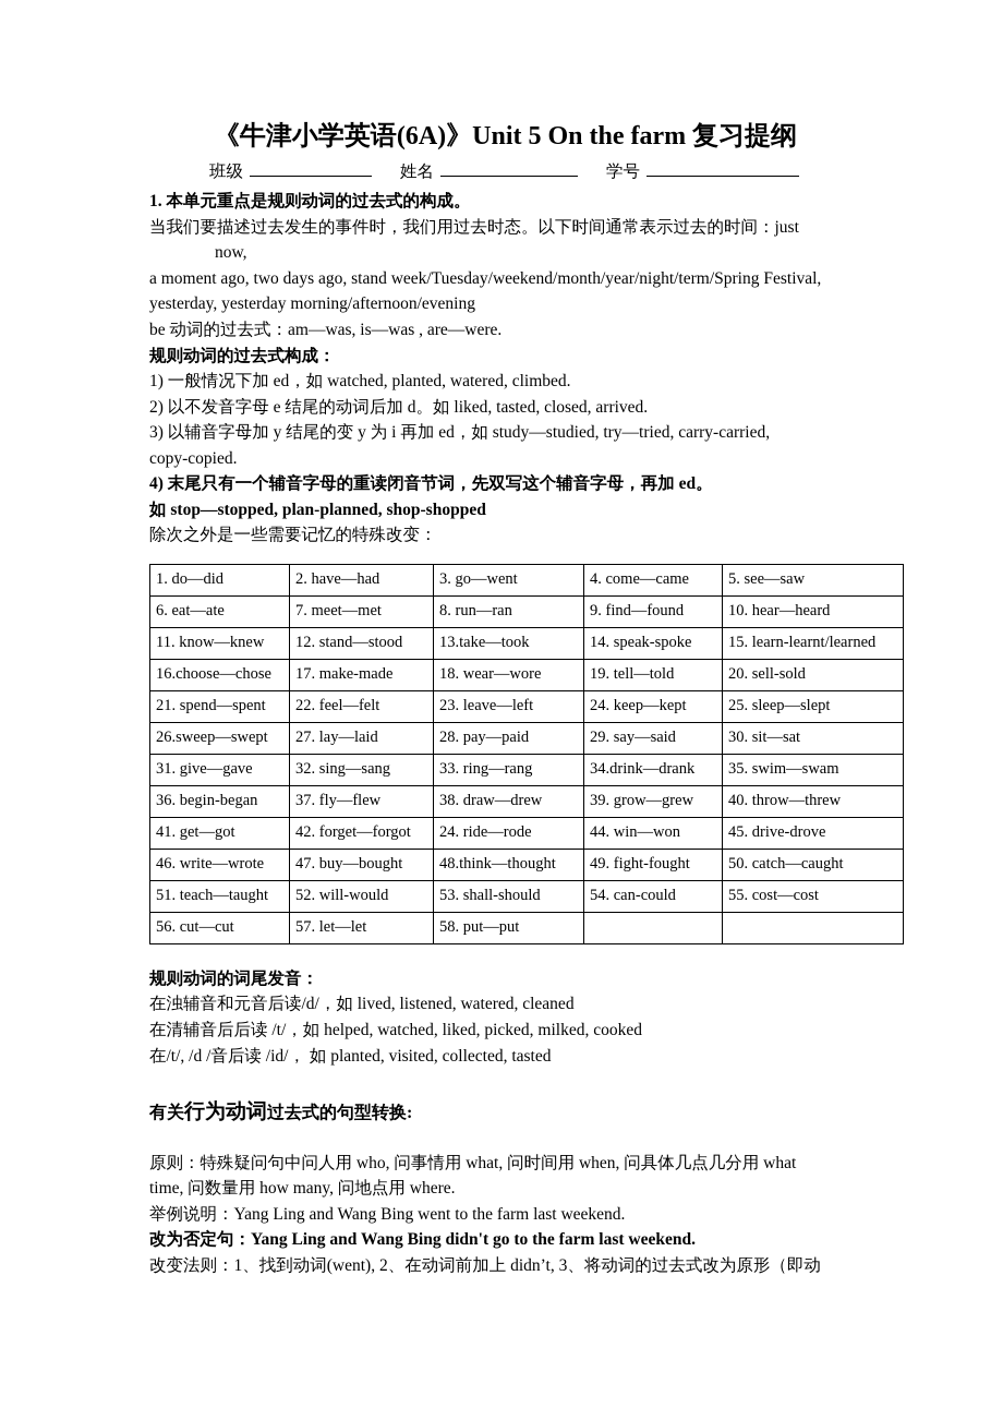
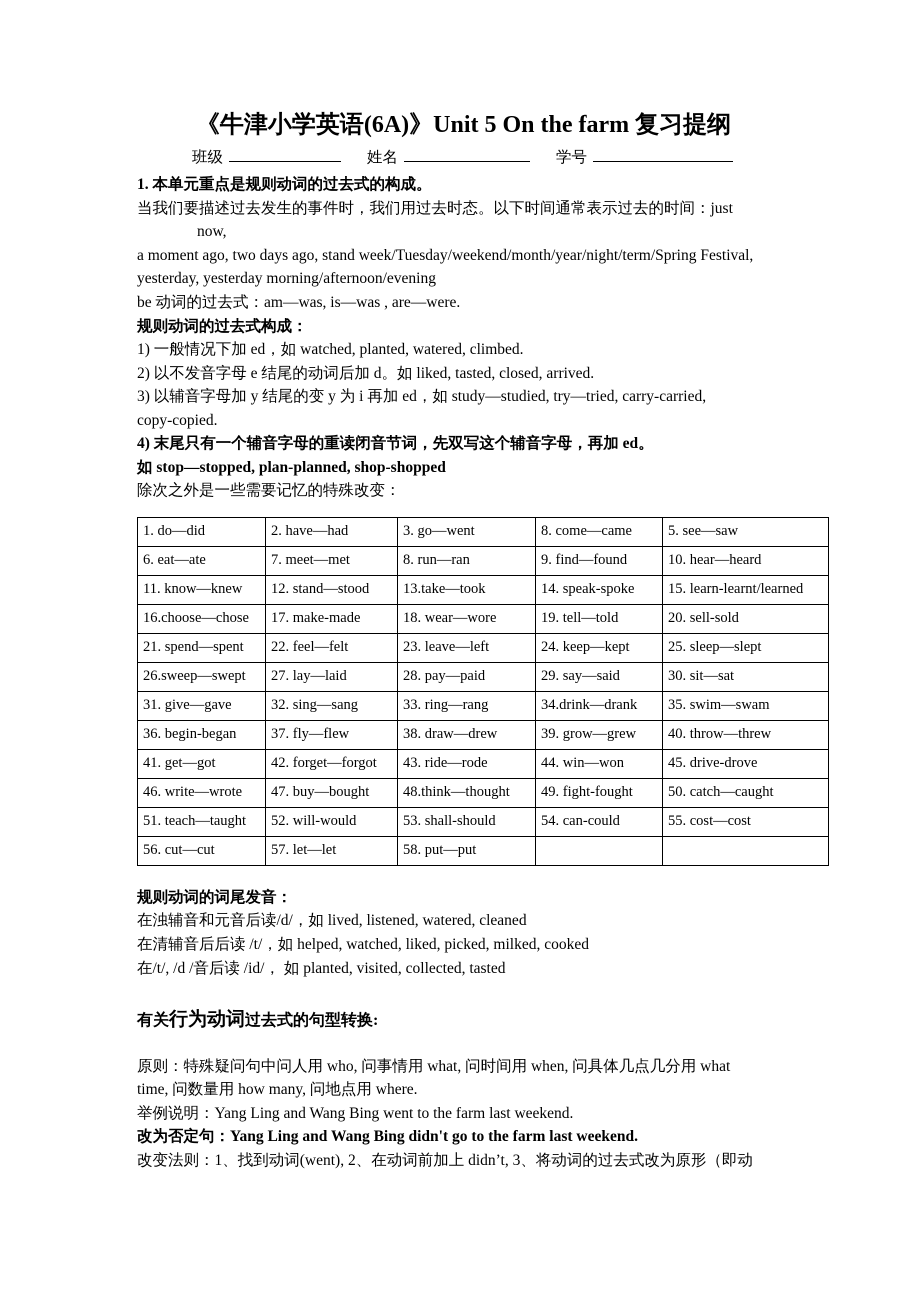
  《牛津小学英语(6A)》Unit 5 On the farm 复习提纲
  班级 姓名 学号
  1. 本单元重点是规则动词的过去式的构成。
  当我们要描述过去发生的事件时，我们用过去时态。以下时间通常表示过去的时间：just
  now,
  a moment ago, two days ago, stand week/Tuesday/weekend/month/year/night/term/Spring Festival,
  yesterday, yesterday morning/afternoon/evening
  be 动词的过去式：am—was, is—was , are—were.
  规则动词的过去式构成：
  1) 一般情况下加 ed，如 watched, planted, watered, climbed.
  2) 以不发音字母 e 结尾的动词后加 d。如 liked, tasted, closed, arrived.
  3) 以辅音字母加 y 结尾的变 y 为 i 再加 ed，如 study—studied, try—tried, carry-carried,
  copy-copied.
  4) 末尾只有一个辅音字母的重读闭音节词，先双写这个辅音字母，再加 ed。
  如 stop—stopped, plan-planned, shop-shopped
  除次之外是一些需要记忆的特殊改变：
- 1. do—did	2. have—had	3. go—went	4. come—came	5. see—saw
+ 1. do—did	2. have—had	3. go—went	8. come—came	5. see—saw
  6. eat—ate	7. meet—met	8. run—ran	9. find—found	10. hear—heard
  11. know—knew	12. stand—stood	13.take—took	14. speak-spoke	15. learn-learnt/learned
  16.choose—chose	17. make-made	18. wear—wore	19. tell—told	20. sell-sold
  21. spend—spent	22. feel—felt	23. leave—left	24. keep—kept	25. sleep—slept
  26.sweep—swept	27. lay—laid	28. pay—paid	29. say—said	30. sit—sat
  31. give—gave	32. sing—sang	33. ring—rang	34.drink—drank	35. swim—swam
  36. begin-began	37. fly—flew	38. draw—drew	39. grow—grew	40. throw—threw
- 41. get—got	42. forget—forgot	24. ride—rode	44. win—won	45. drive-drove
+ 41. get—got	42. forget—forgot	43. ride—rode	44. win—won	45. drive-drove
  46. write—wrote	47. buy—bought	48.think—thought	49. fight-fought	50. catch—caught
  51. teach—taught	52. will-would	53. shall-should	54. can-could	55. cost—cost
  56. cut—cut	57. let—let	58. put—put
  规则动词的词尾发音：
  在浊辅音和元音后读/d/，如 lived, listened, watered, cleaned
  在清辅音后后读 /t/，如 helped, watched, liked, picked, milked, cooked
  在/t/, /d /音后读 /id/， 如 planted, visited, collected, tasted
  有关行为动词过去式的句型转换:
  原则：特殊疑问句中问人用 who, 问事情用 what, 问时间用 when, 问具体几点几分用 what
  time, 问数量用 how many, 问地点用 where.
  举例说明：Yang Ling and Wang Bing went to the farm last weekend.
  改为否定句：Yang Ling and Wang Bing didn't go to the farm last weekend.
  改变法则：1、找到动词(went), 2、在动词前加上 didn’t, 3、将动词的过去式改为原形（即动
